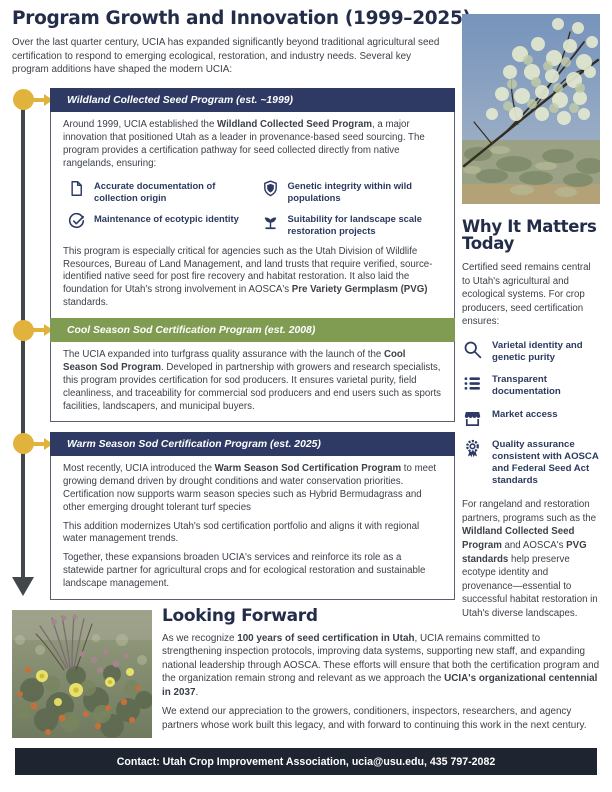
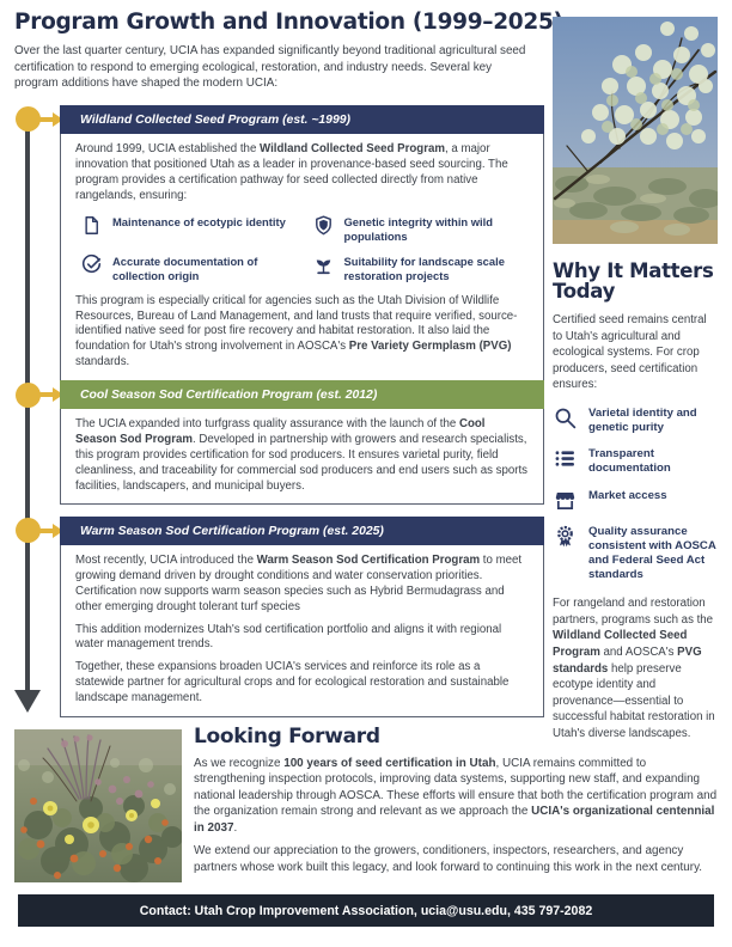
  Program Growth and Innovation (1999–2025
  Over the last quarter century, UCIA has expanded significantly beyond traditional agricultural seed certification to respond to emerging ecological, restoration, and industry needs. Several key program additions have shaped the modern UCIA:
  Wildland Collected Seed Program (est. ~1999)
  Around 1999, UCIA established the Wildland Collected Seed Program, a major innovation that positioned Utah as a leader in provenance-based seed sourcing. The program provides a certification pathway for seed collected directly from native rangelands, ensuring:
- Accurate documentation of collection origin
+ Maintenance of ecotypic identity
  Genetic integrity within wild populations
- Maintenance of ecotypic identity
+ Accurate documentation of collection origin
  Suitability for landscape scale restoration projects
  This program is especially critical for agencies such as the Utah Division of Wildlife Resources, Bureau of Land Management, and land trusts that require verified, source-identified native seed for post fire recovery and habitat restoration. It also laid the foundation for Utah's strong involvement in AOSCA's Pre Variety Germplasm (PVG) standards.
- Cool Season Sod Certification Program (est. 2008)
+ Cool Season Sod Certification Program (est. 2012)
  The UCIA expanded into turfgrass quality assurance with the launch of the Cool Season Sod Program. Developed in partnership with growers and research specialists, this program provides certification for sod producers. It ensures varietal purity, field cleanliness, and traceability for commercial sod producers and end users such as sports facilities, landscapers, and municipal buyers.
  Warm Season Sod Certification Program (est. 2025)
  Most recently, UCIA introduced the Warm Season Sod Certification Program to meet growing demand driven by drought conditions and water conservation priorities. Certification now supports warm season species such as Hybrid Bermudagrass and other emerging drought tolerant turf species
  This addition modernizes Utah's sod certification portfolio and aligns it with regional water management trends.
  Together, these expansions broaden UCIA's services and reinforce its role as a statewide partner for agricultural crops and for ecological restoration and sustainable landscape management.
  Why It Matters Today
  Certified seed remains central to Utah's agricultural and ecological systems. For crop producers, seed certification ensures:
  Varietal identity and genetic purity
  Transparent documentation
  Market access
  Quality assurance consistent with AOSCA and Federal Seed Act standards
  For rangeland and restoration partners, programs such as the Wildland Collected Seed Program and AOSCA's PVG standards help preserve ecotype identity and provenance—essential to successful habitat restoration in Utah's diverse landscapes.
  Looking Forward
  As we recognize 100 years of seed certification in Utah, UCIA remains committed to strengthening inspection protocols, improving data systems, supporting new staff, and expanding national leadership through AOSCA. These efforts will ensure that both the certification program and the organization remain strong and relevant as we approach the UCIA's organizational centennial in 2037.
- We extend our appreciation to the growers, conditioners, inspectors, researchers, and agency partners whose work built this legacy, and with forward to continuing this work in the next century.
+ We extend our appreciation to the growers, conditioners, inspectors, researchers, and agency partners whose work built this legacy, and look forward to continuing this work in the next century.
  Contact: Utah Crop Improvement Association, ucia@usu.edu, 435 797-2082
